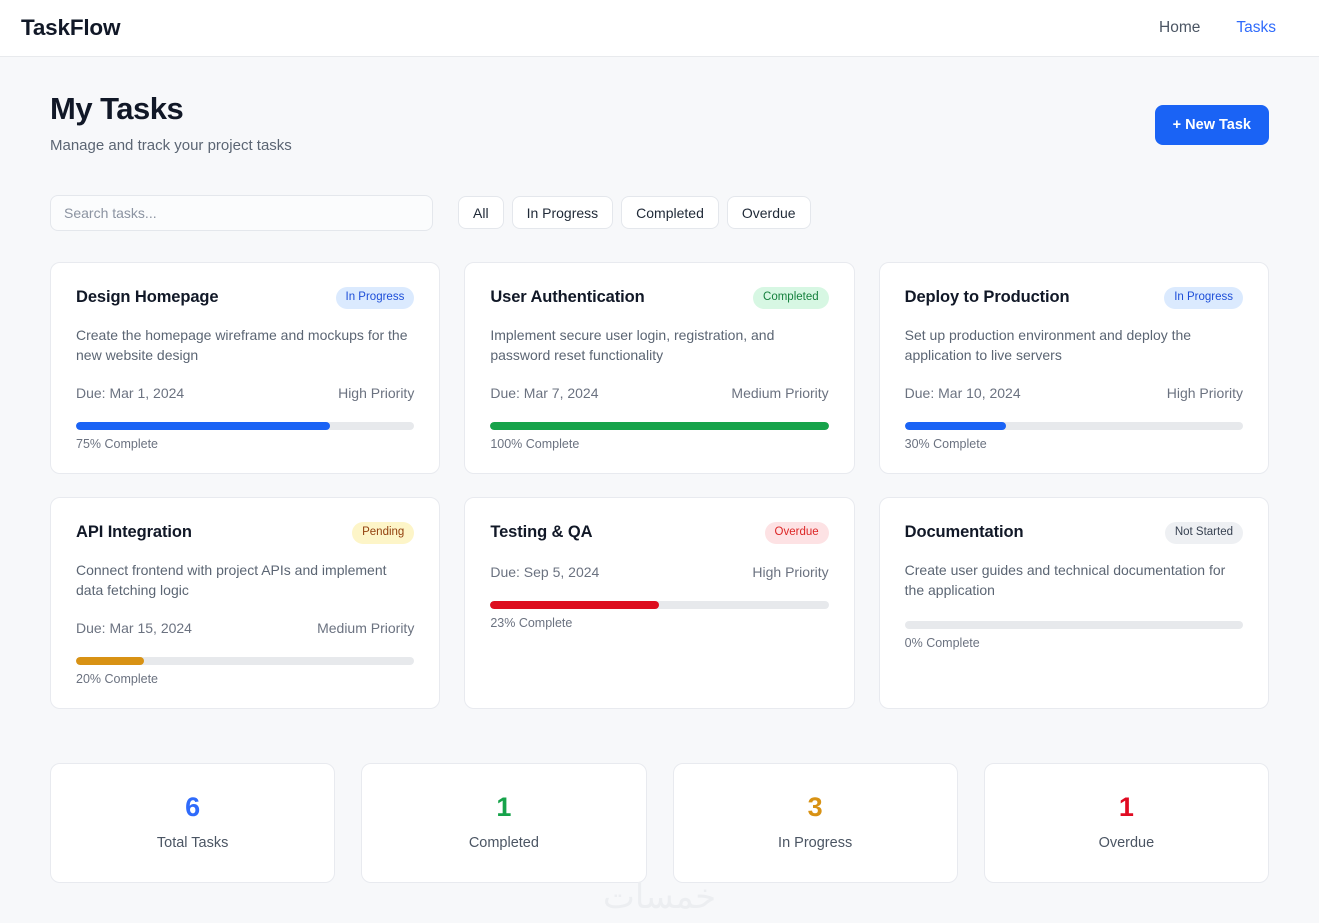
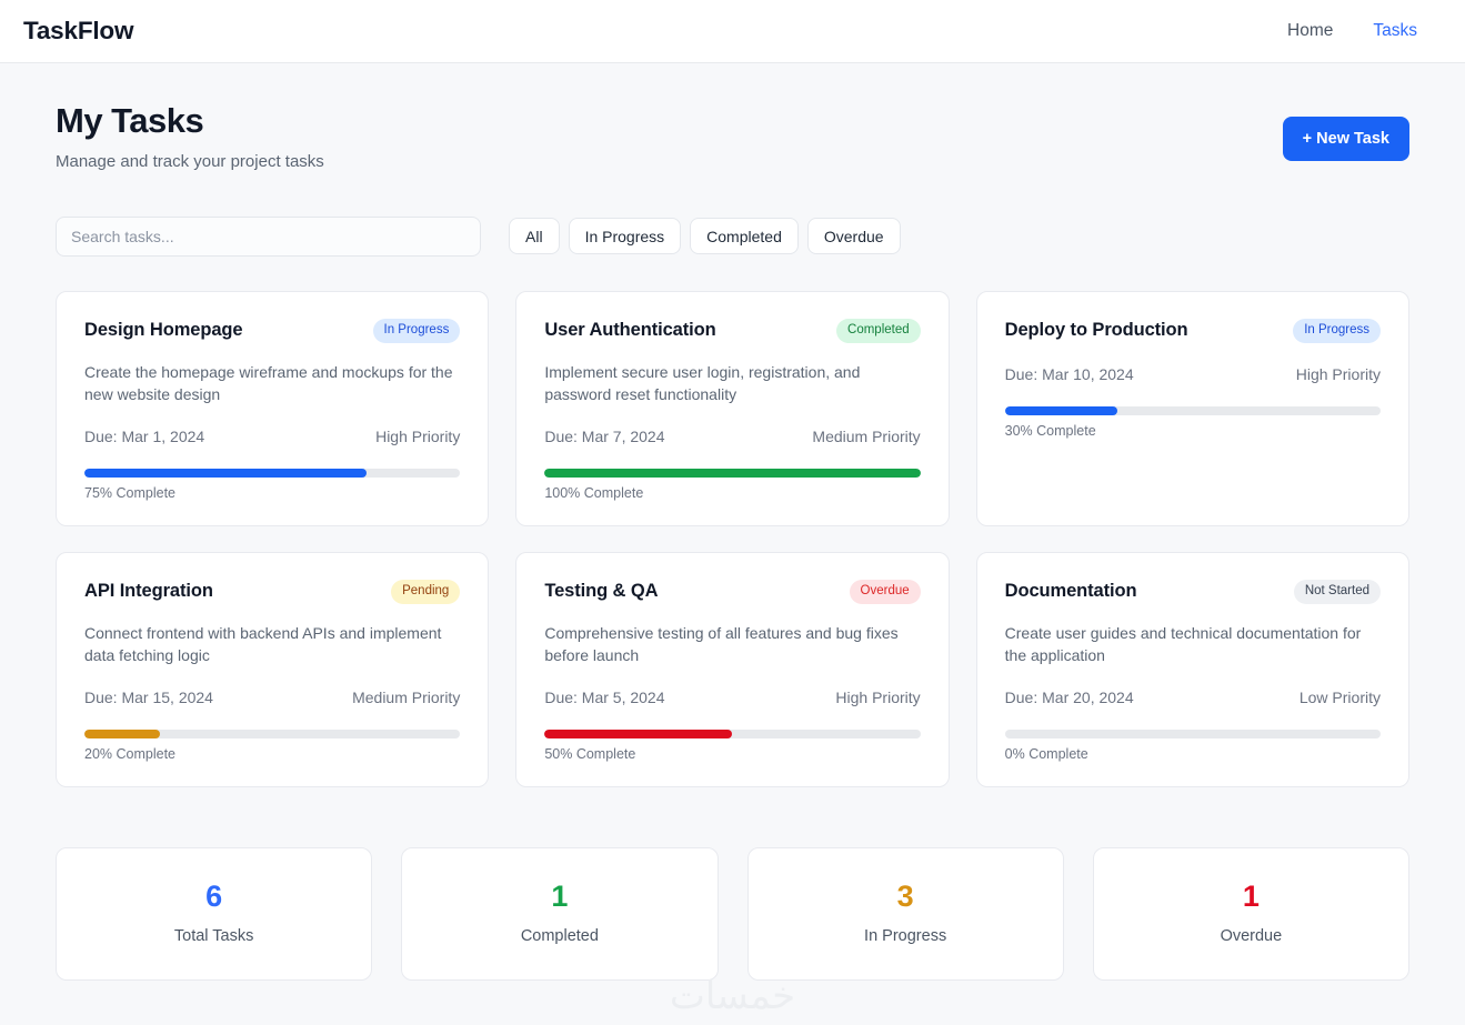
  TaskFlow
  Home
  Tasks
  My Tasks
  Manage and track your project tasks
  + New Task
  Search tasks...
  All
  In Progress
  Completed
  Overdue
  Design Homepage
  In Progress
  Create the homepage wireframe and mockups for the new website design
  Due: Mar 1, 2024
  High Priority
  75% Complete
  User Authentication
  Completed
  Implement secure user login, registration, and password reset functionality
  Due: Mar 7, 2024
  Medium Priority
  100% Complete
  Deploy to Production
  In Progress
- Set up production environment and deploy the application to live servers
  Due: Mar 10, 2024
  High Priority
  30% Complete
  API Integration
  Pending
- Connect frontend with project APIs and implement data fetching logic
+ Connect frontend with backend APIs and implement data fetching logic
  Due: Mar 15, 2024
  Medium Priority
  20% Complete
  Testing & QA
  Overdue
+ Comprehensive testing of all features and bug fixes before launch
- Due: Sep 5, 2024
+ Due: Mar 5, 2024
  High Priority
- 23% Complete
+ 50% Complete
  Documentation
  Not Started
  Create user guides and technical documentation for the application
+ Due: Mar 20, 2024
+ Low Priority
  0% Complete
  6
  Total Tasks
  1
  Completed
  3
  In Progress
  1
  Overdue
